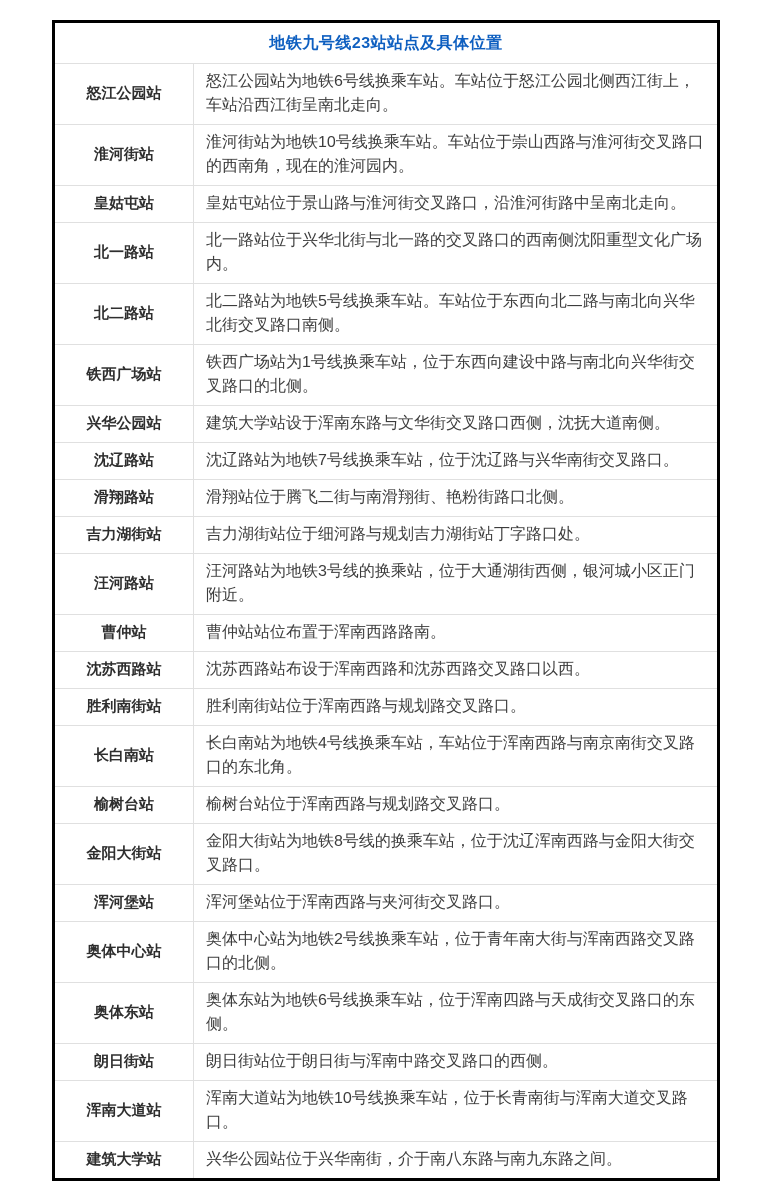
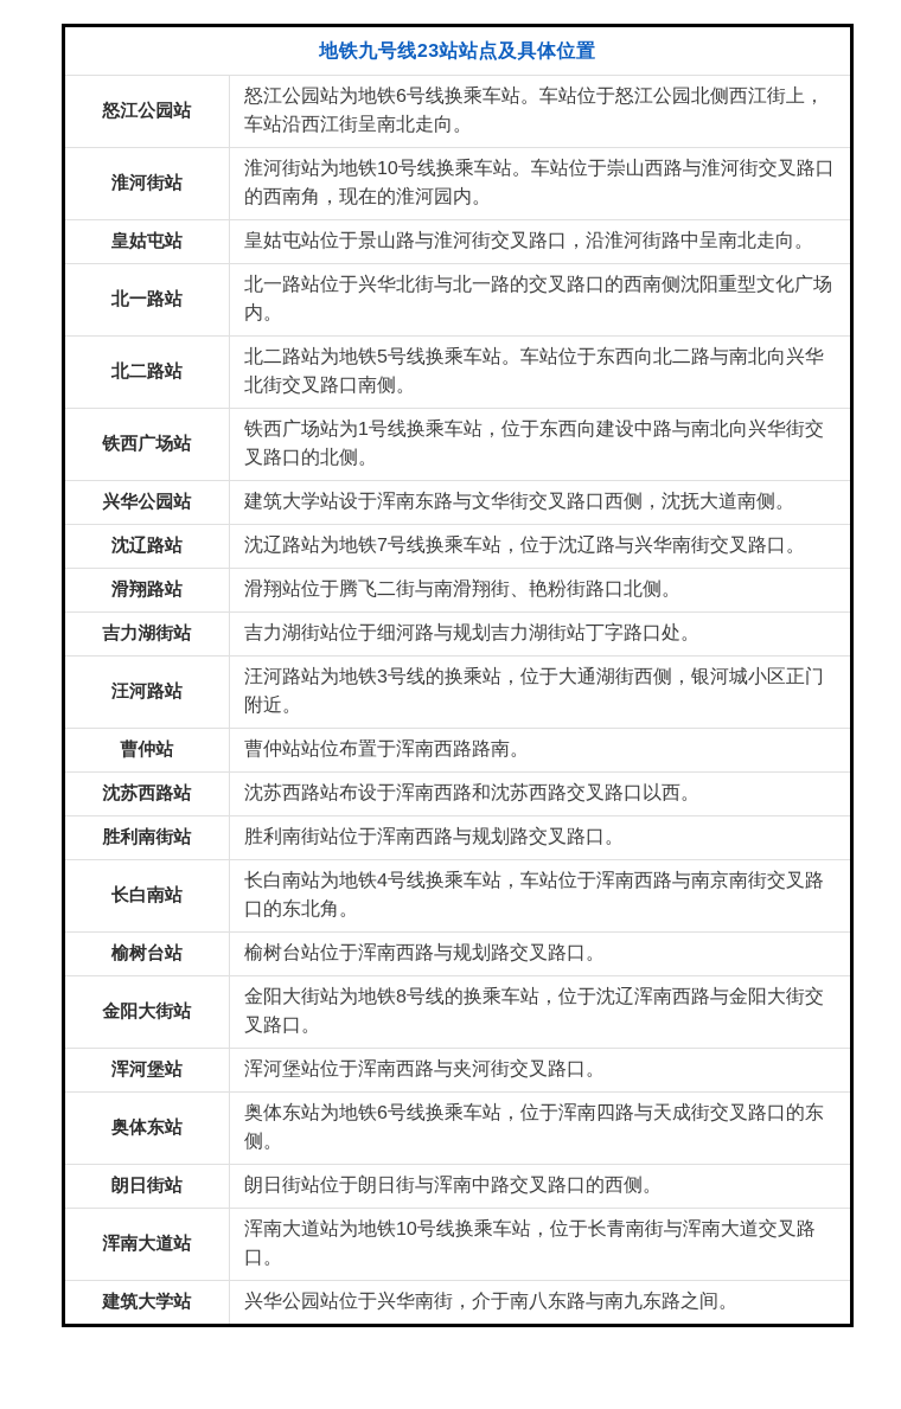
  地铁九号线23站站点及具体位置
  怒江公园站
  怒江公园站为地铁6号线换乘车站。车站位于怒江公园北侧西江街上，车站沿西江街呈南北走向。
  淮河街站
  淮河街站为地铁10号线换乘车站。车站位于崇山西路与淮河街交叉路口的西南角，现在的淮河园内。
  皇姑屯站
  皇姑屯站位于景山路与淮河街交叉路口，沿淮河街路中呈南北走向。
  北一路站
  北一路站位于兴华北街与北一路的交叉路口的西南侧沈阳重型文化广场内。
  北二路站
  北二路站为地铁5号线换乘车站。车站位于东西向北二路与南北向兴华北街交叉路口南侧。
  铁西广场站
  铁西广场站为1号线换乘车站，位于东西向建设中路与南北向兴华街交叉路口的北侧。
  兴华公园站
  建筑大学站设于浑南东路与文华街交叉路口西侧，沈抚大道南侧。
  沈辽路站
  沈辽路站为地铁7号线换乘车站，位于沈辽路与兴华南街交叉路口。
  滑翔路站
  滑翔站位于腾飞二街与南滑翔街、艳粉街路口北侧。
  吉力湖街站
  吉力湖街站位于细河路与规划吉力湖街站丁字路口处。
  汪河路站
  汪河路站为地铁3号线的换乘站，位于大通湖街西侧，银河城小区正门附近。
  曹仲站
  曹仲站站位布置于浑南西路路南。
  沈苏西路站
  沈苏西路站布设于浑南西路和沈苏西路交叉路口以西。
  胜利南街站
  胜利南街站位于浑南西路与规划路交叉路口。
  长白南站
  长白南站为地铁4号线换乘车站，车站位于浑南西路与南京南街交叉路口的东北角。
  榆树台站
  榆树台站位于浑南西路与规划路交叉路口。
  金阳大街站
  金阳大街站为地铁8号线的换乘车站，位于沈辽浑南西路与金阳大街交叉路口。
  浑河堡站
  浑河堡站位于浑南西路与夹河街交叉路口。
- 奥体中心站
- 奥体中心站为地铁2号线换乘车站，位于青年南大街与浑南西路交叉路口的北侧。
  奥体东站
  奥体东站为地铁6号线换乘车站，位于浑南四路与天成街交叉路口的东侧。
  朗日街站
  朗日街站位于朗日街与浑南中路交叉路口的西侧。
  浑南大道站
  浑南大道站为地铁10号线换乘车站，位于长青南街与浑南大道交叉路口。
  建筑大学站
  兴华公园站位于兴华南街，介于南八东路与南九东路之间。
